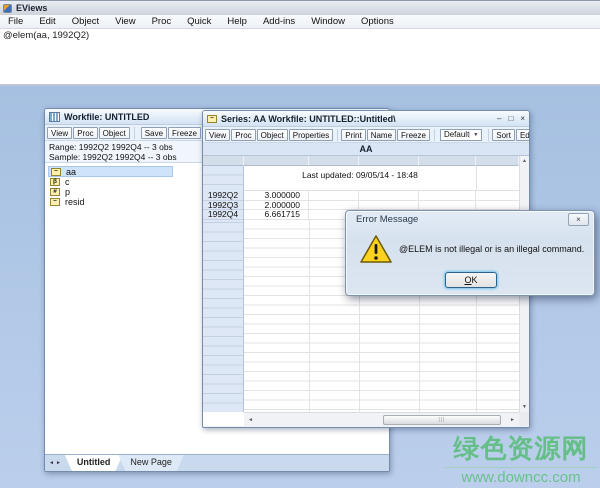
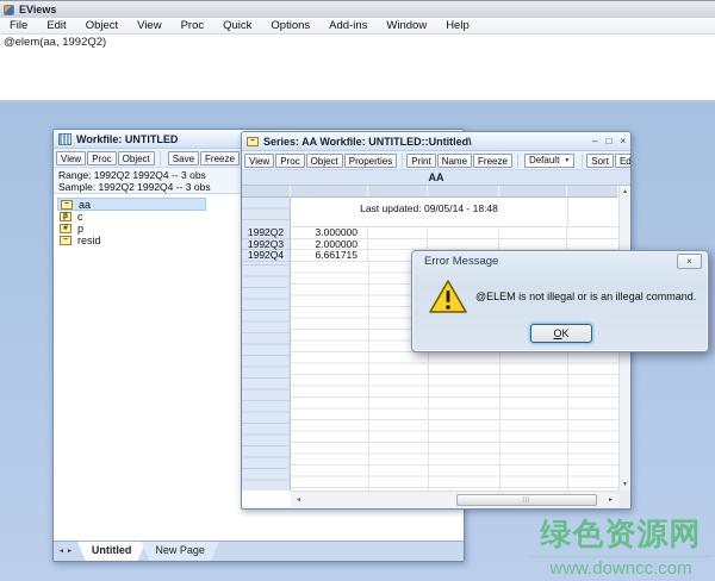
  EViews
  File
  Edit
  Object
  View
  Proc
  Quick
- Help
+ Options
  Add-ins
  Window
- Options
+ Help
  @elem(aa, 1992Q2)
  绿色资源网
  www.downcc.com
  Workfile: UNTITLED
  View
  Proc
  Object
  Save
  Freeze
  Range: 1992Q2 1992Q4 -- 3 obs
  Sample: 1992Q2 1992Q4 -- 3 obs
  aa
  c
  p
  resid
  Untitled
  New Page
  Series: AA Workfile: UNTITLED::Untitled\
  –
  □
  ×
  View
  Proc
  Object
  Properties
  Print
  Name
  Freeze
  Default
  Sort
  AA
  1992Q2
  1992Q3
  1992Q4
  Last updated: 09/05/14 - 18:48
  3.000000
  2.000000
  6.661715
  Error Message
  ×
  @ELEM is not illegal or is an illegal command.
  OK
